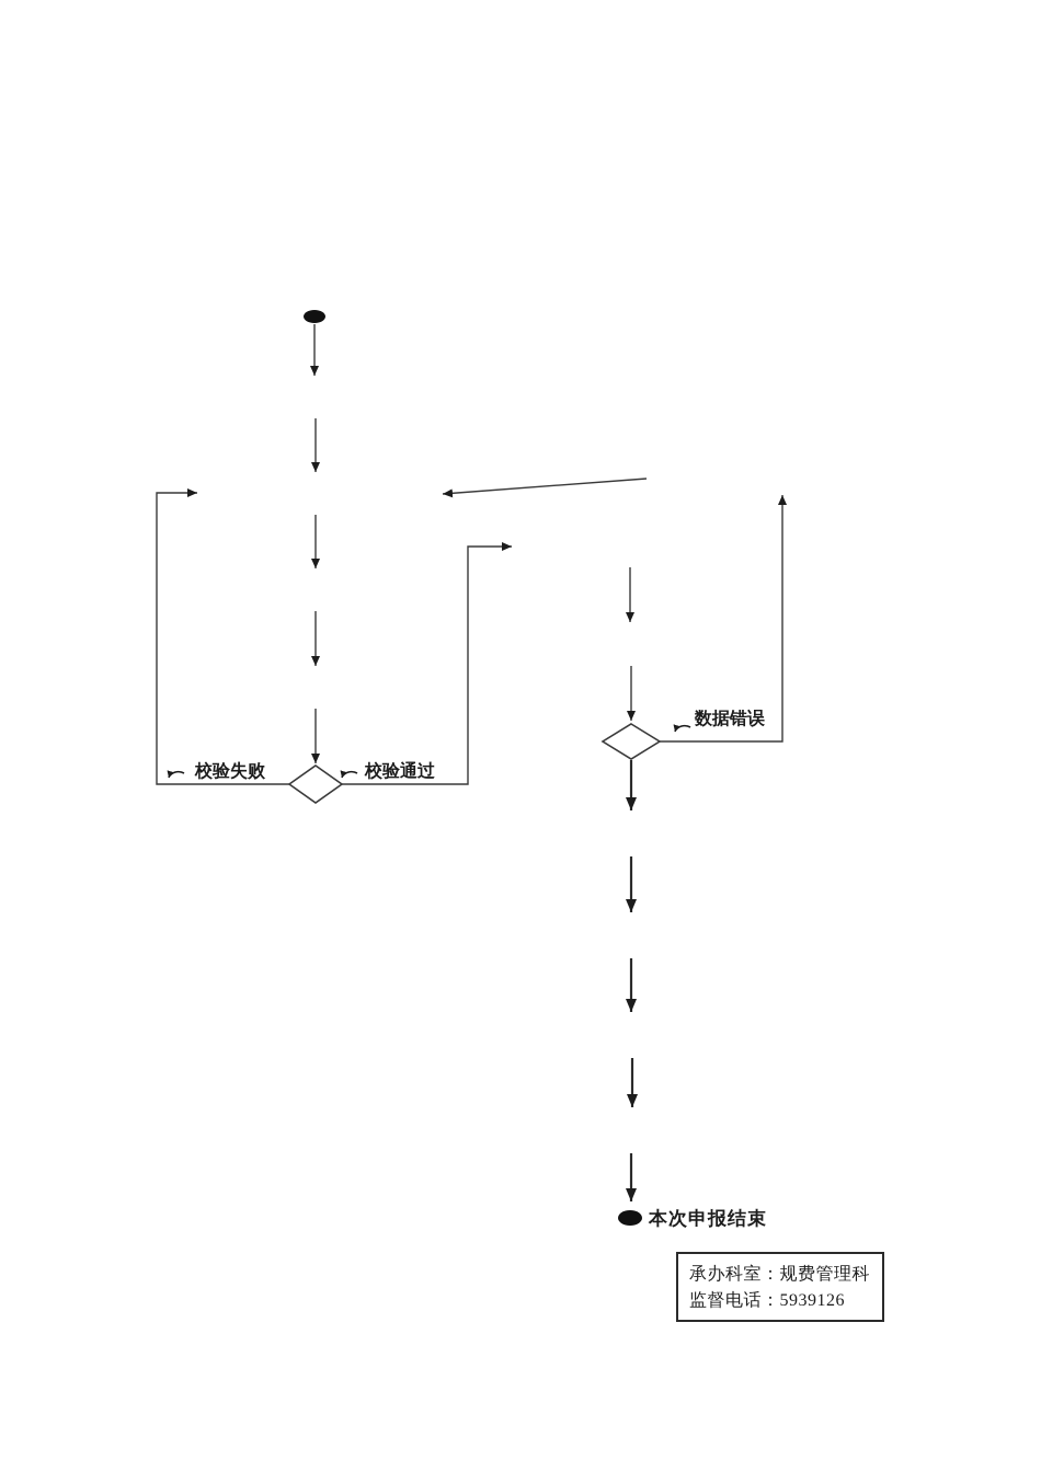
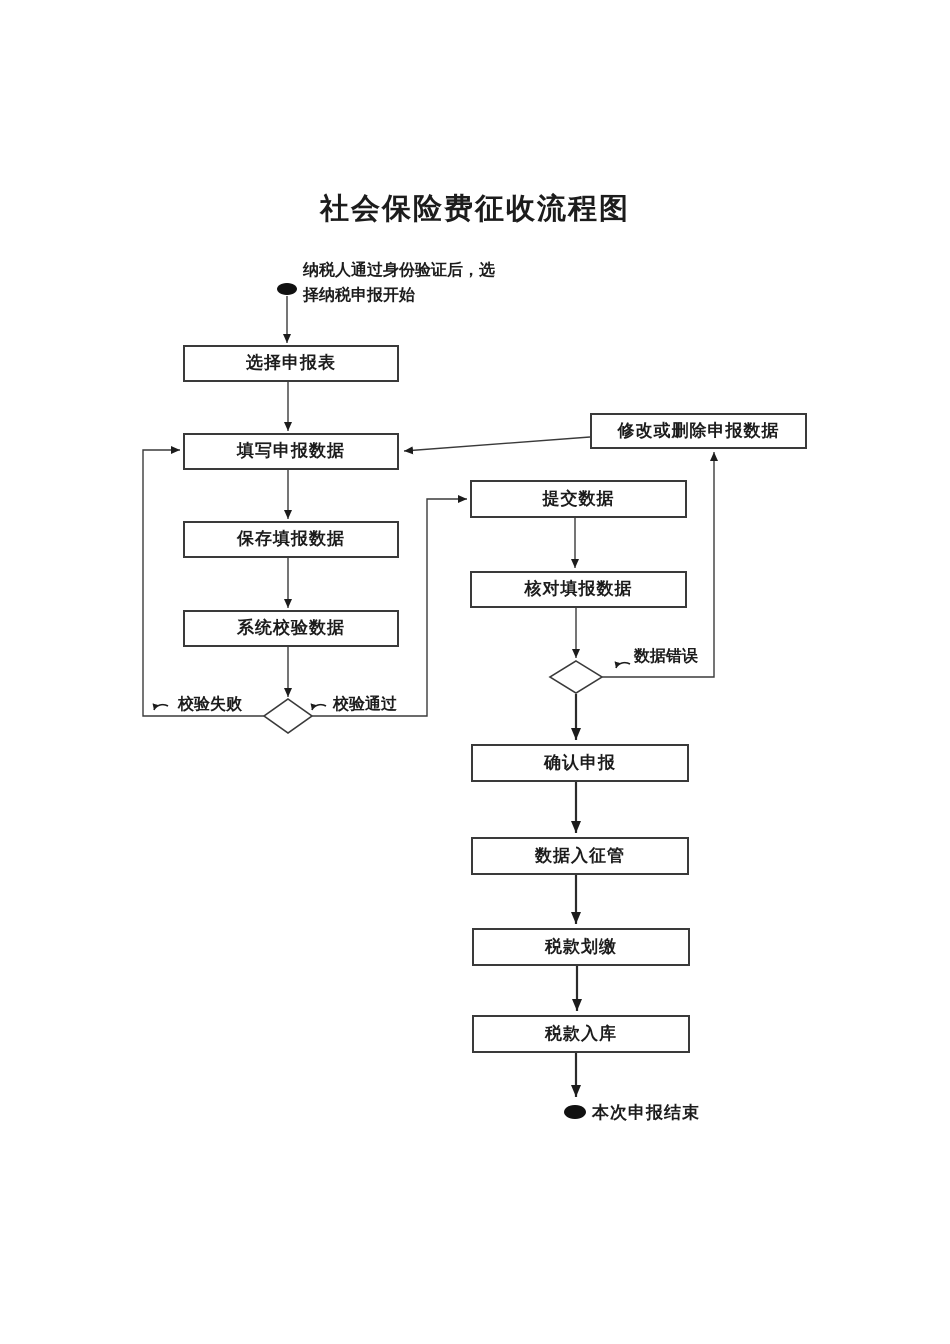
+ 社会保险费征收流程图
+ 纳税人通过身份验证后，选
+ 择纳税申报开始
+ 选择申报表
+ 填写申报数据
+ 保存填报数据
+ 系统校验数据
+ 修改或删除申报数据
+ 提交数据
+ 核对填报数据
+ 确认申报
+ 数据入征管
+ 税款划缴
+ 税款入库
  校验失败
  校验通过
  数据错误
  本次申报结束
- 承办科室：规费管理科
- 监督电话：5939126
